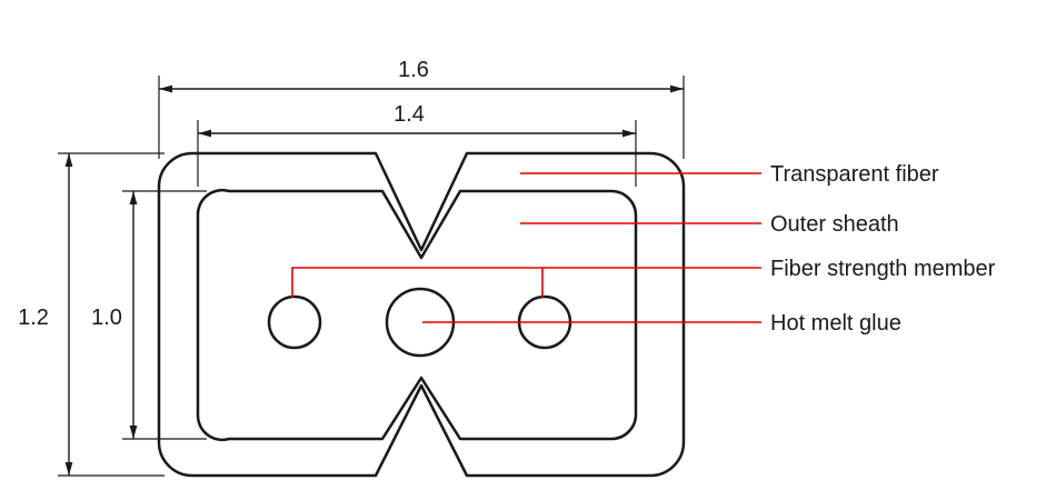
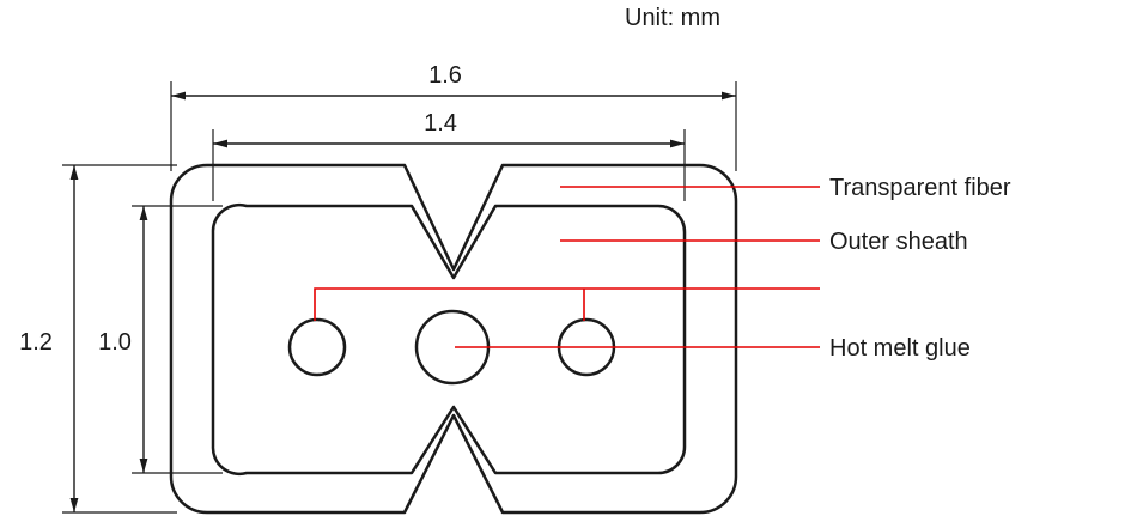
+ Unit: mm
  1.6
  1.4
  1.2
  1.0
  Transparent fiber
  Outer sheath
- Fiber strength member
  Hot melt glue
